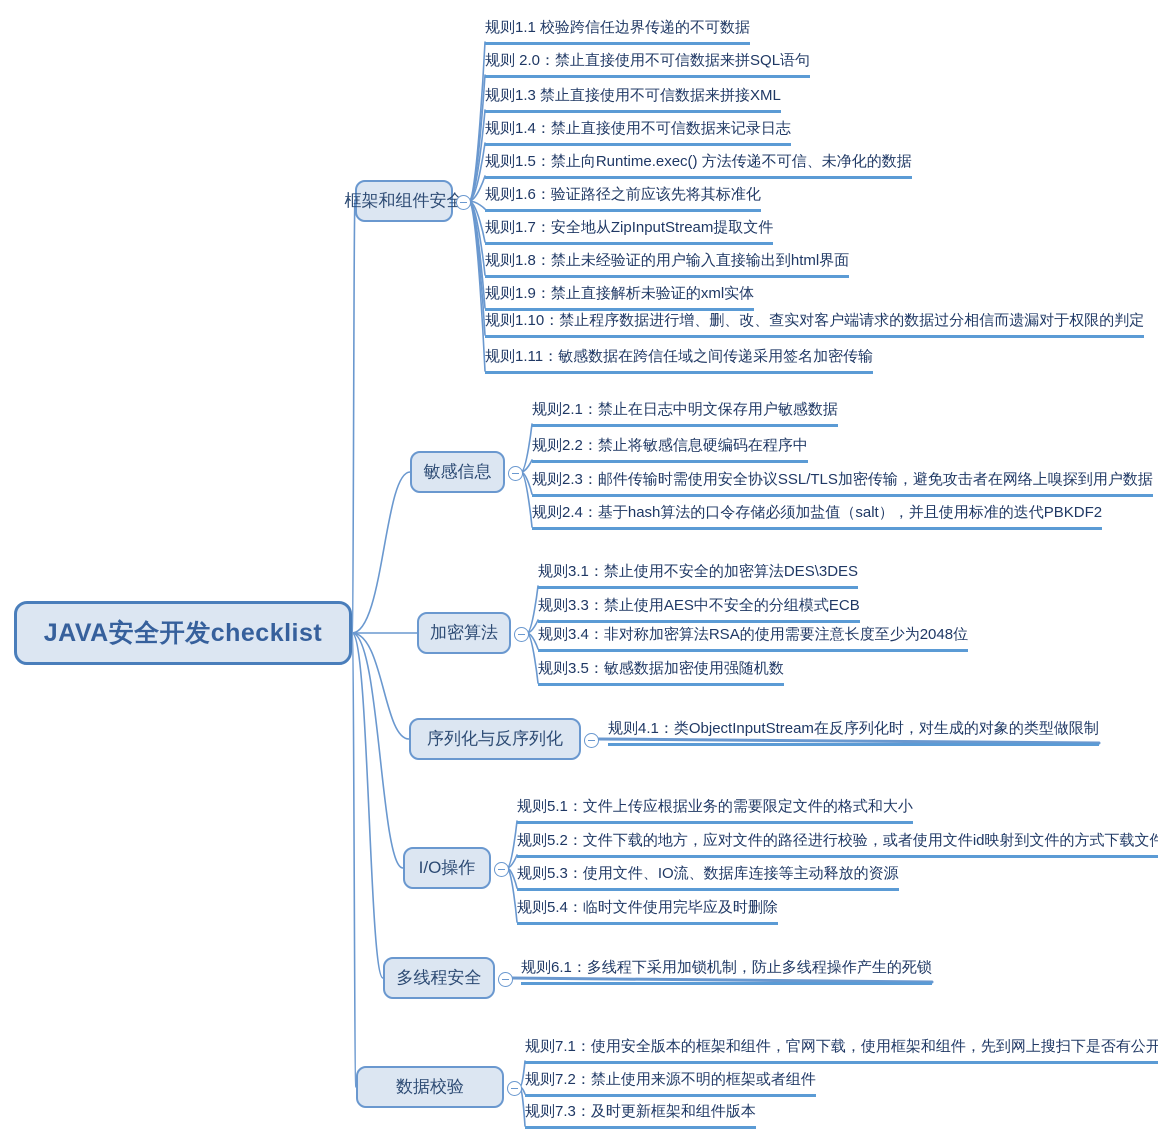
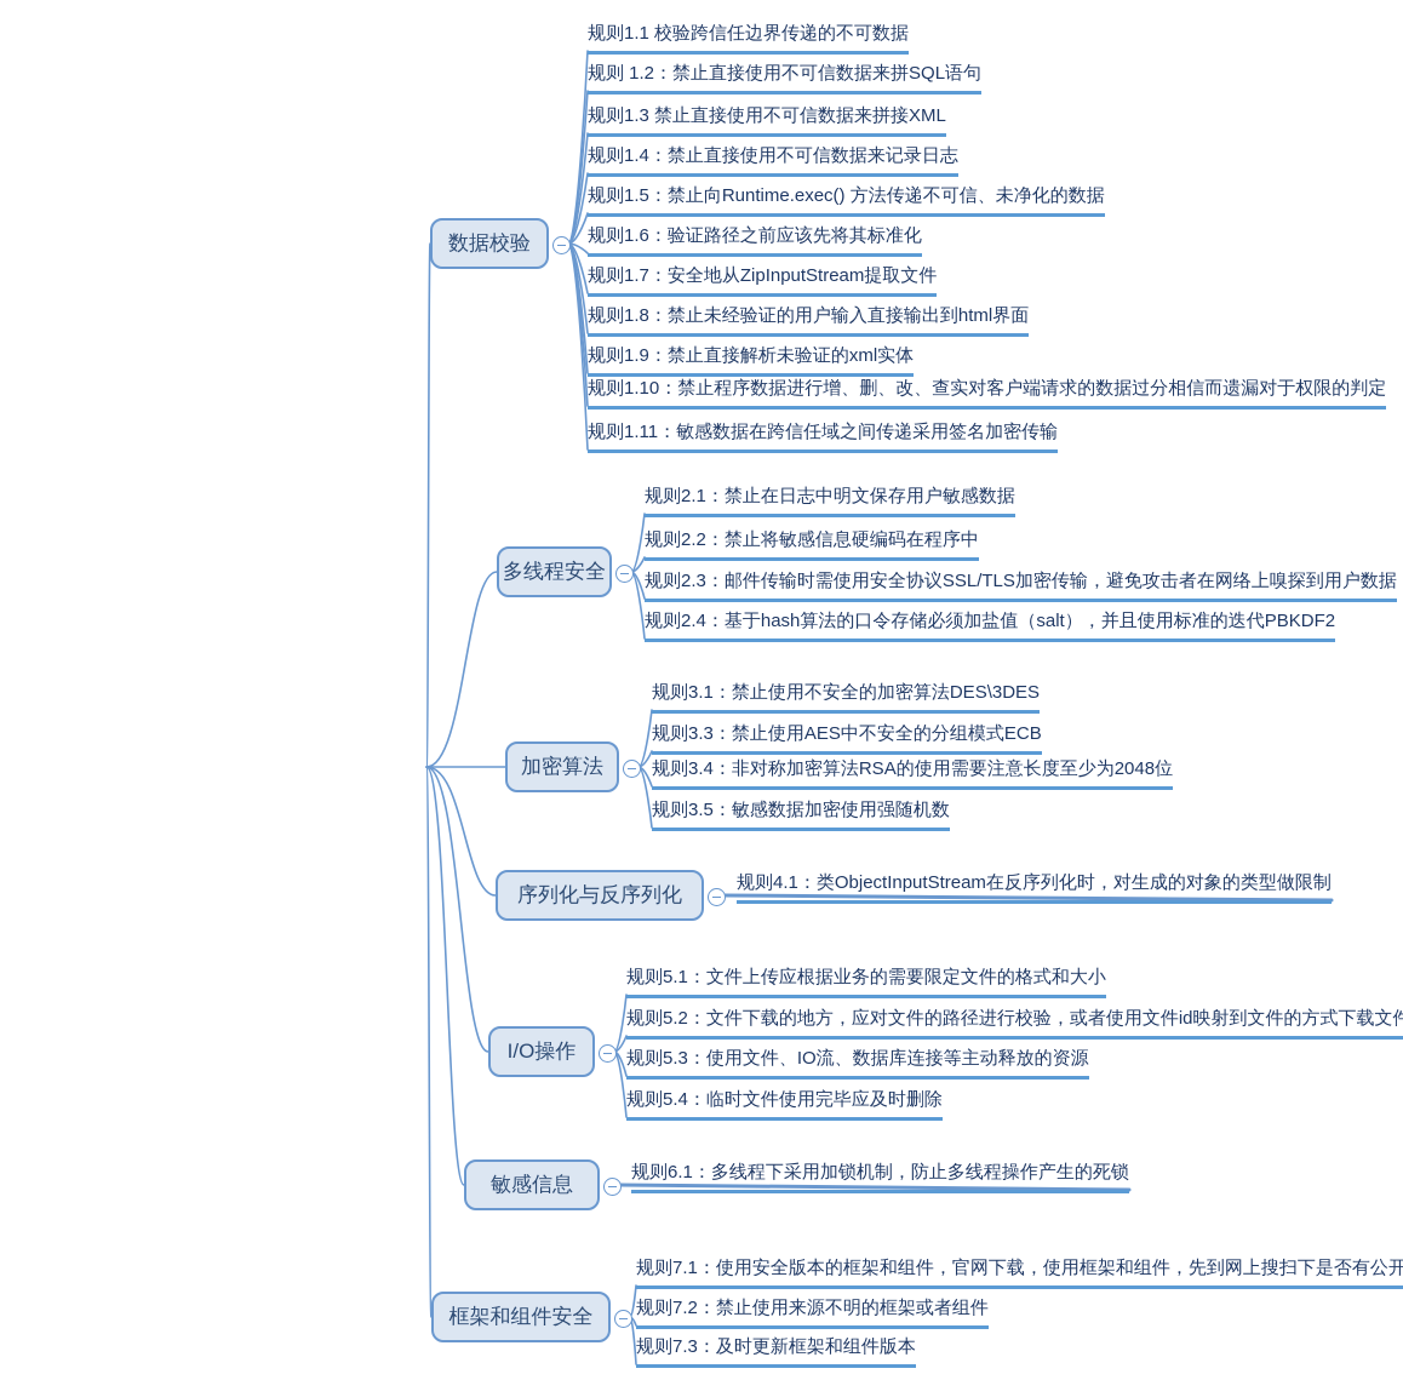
- JAVA安全开发checklist
- 框架和组件安全
+ 数据校验
  规则1.1 校验跨信任边界传递的不可数据
- 规则 2.0：禁止直接使用不可信数据来拼SQL语句
+ 规则 1.2：禁止直接使用不可信数据来拼SQL语句
  规则1.3 禁止直接使用不可信数据来拼接XML
  规则1.4：禁止直接使用不可信数据来记录日志
  规则1.5：禁止向Runtime.exec() 方法传递不可信、未净化的数据
  规则1.6：验证路径之前应该先将其标准化
  规则1.7：安全地从ZipInputStream提取文件
  规则1.8：禁止未经验证的用户输入直接输出到html界面
  规则1.9：禁止直接解析未验证的xml实体
  规则1.10：禁止程序数据进行增、删、改、查实对客户端请求的数据过分相信而遗漏对于权限的判定
  规则1.11：敏感数据在跨信任域之间传递采用签名加密传输
- 敏感信息
+ 多线程安全
  规则2.1：禁止在日志中明文保存用户敏感数据
  规则2.2：禁止将敏感信息硬编码在程序中
  规则2.3：邮件传输时需使用安全协议SSL/TLS加密传输，避免攻击者在网络上嗅探到用户数据
  规则2.4：基于hash算法的口令存储必须加盐值（salt），并且使用标准的迭代PBKDF2
  加密算法
  规则3.1：禁止使用不安全的加密算法DES\3DES
  规则3.3：禁止使用AES中不安全的分组模式ECB
  规则3.4：非对称加密算法RSA的使用需要注意长度至少为2048位
  规则3.5：敏感数据加密使用强随机数
  序列化与反序列化
  规则4.1：类ObjectInputStream在反序列化时，对生成的对象的类型做限制
  I/O操作
  规则5.1：文件上传应根据业务的需要限定文件的格式和大小
  规则5.2：文件下载的地方，应对文件的路径进行校验，或者使用文件id映射到文件的方式下载文件
  规则5.3：使用文件、IO流、数据库连接等主动释放的资源
  规则5.4：临时文件使用完毕应及时删除
- 多线程安全
+ 敏感信息
  规则6.1：多线程下采用加锁机制，防止多线程操作产生的死锁
- 数据校验
+ 框架和组件安全
  规则7.1：使用安全版本的框架和组件，官网下载，使用框架和组件，先到网上搜扫下是否有公开
  规则7.2：禁止使用来源不明的框架或者组件
  规则7.3：及时更新框架和组件版本
